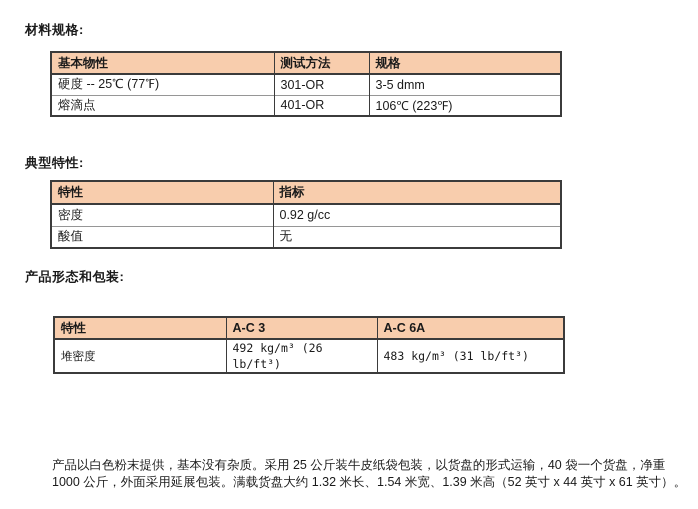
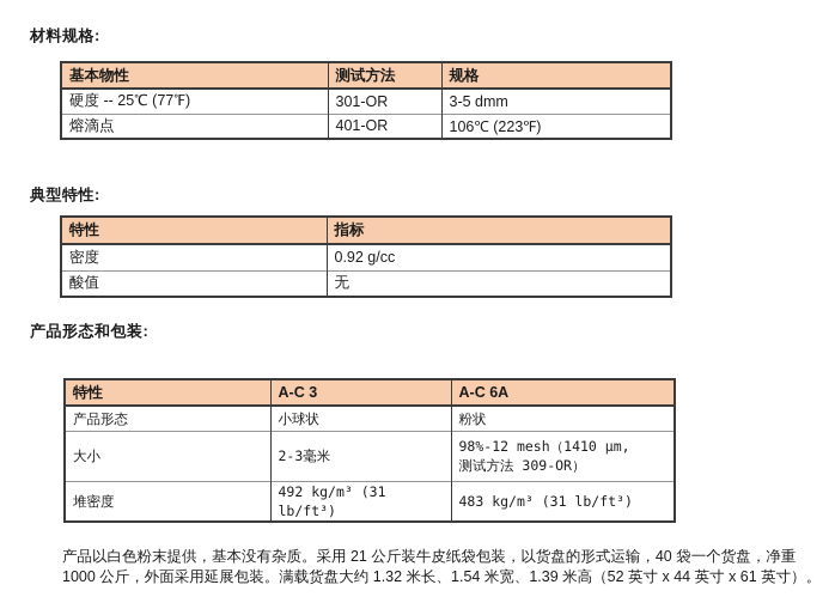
  材料规格:
  基本物性	测试方法	规格
  硬度 -- 25℃ (77℉)	301-OR	3-5 dmm
  熔滴点	401-OR	106℃ (223℉)
  典型特性:
  特性	指标
  密度	0.92 g/cc
  酸值	无
  产品形态和包装:
  特性	A-C 3	A-C 6A
+ 产品形态	小球状	粉状
+ 大小	2-3毫米	98%-12 mesh（1410 μm, 测试方法 309-OR）
- 堆密度	492 kg/m³ (26 lb/ft³)	483 kg/m³ (31 lb/ft³)
+ 堆密度	492 kg/m³ (31 lb/ft³)	483 kg/m³ (31 lb/ft³)
- 产品以白色粉末提供，基本没有杂质。采用 25 公斤装牛皮纸袋包装，以货盘的形式运输，40 袋一个货盘，净重
+ 产品以白色粉末提供，基本没有杂质。采用 21 公斤装牛皮纸袋包装，以货盘的形式运输，40 袋一个货盘，净重
  1000 公斤，外面采用延展包装。满载货盘大约 1.32 米长、1.54 米宽、1.39 米高（52 英寸 x 44 英寸 x 61 英寸）。
